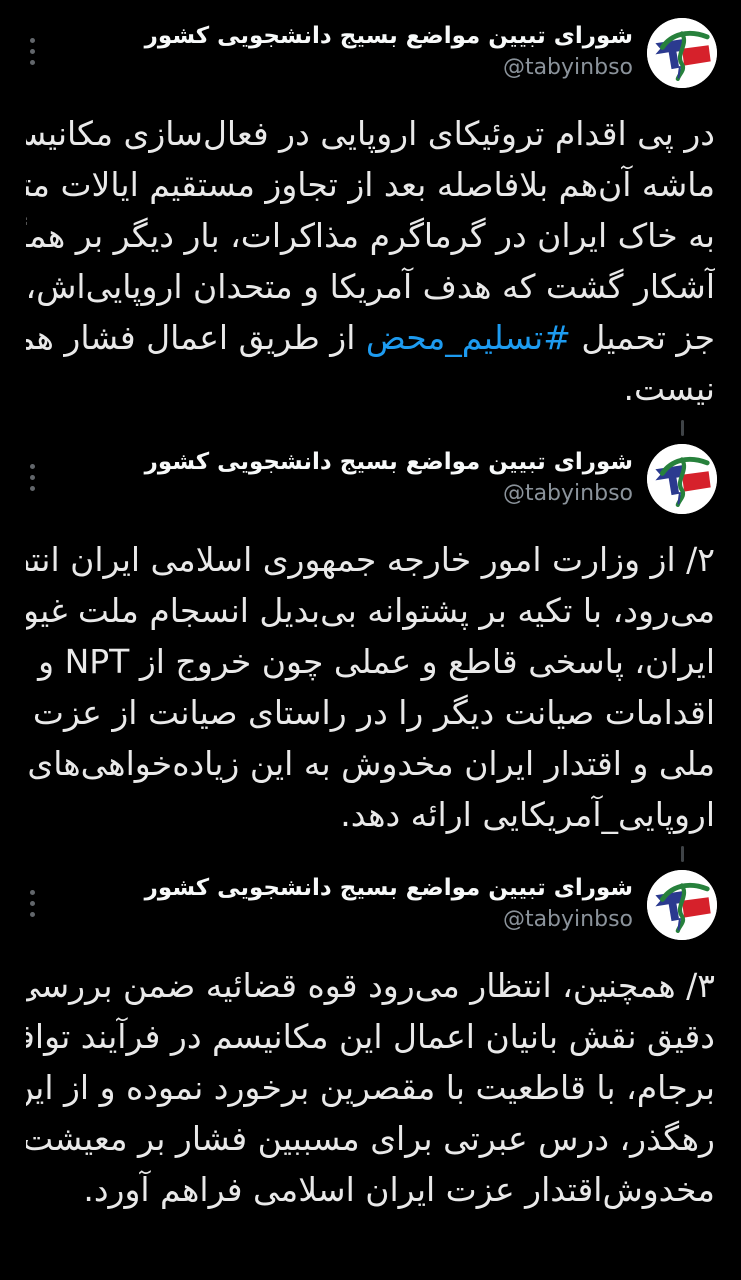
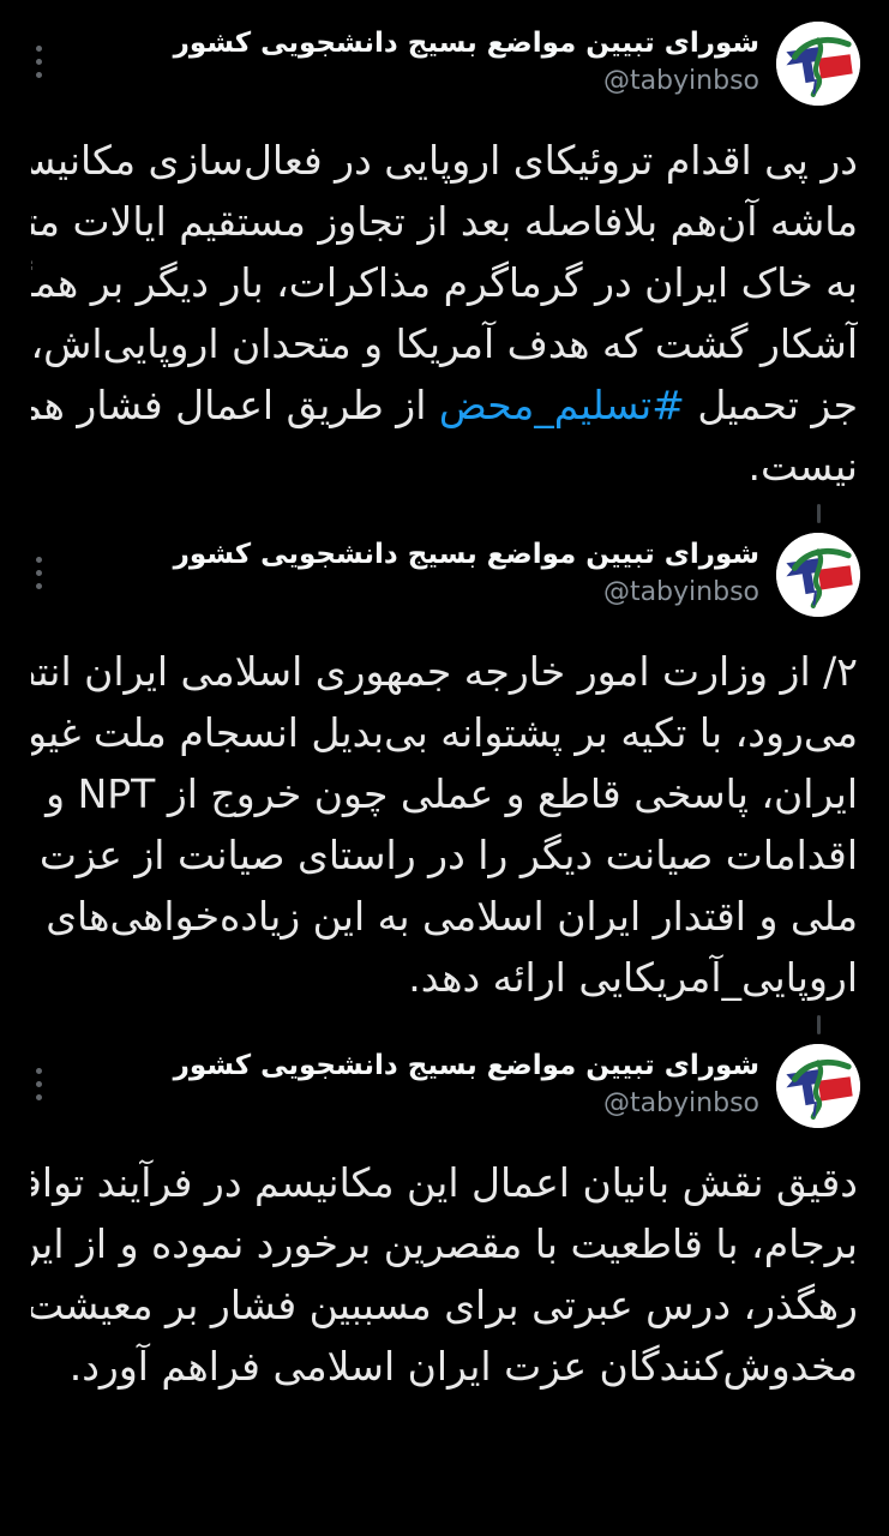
  شورای تبیین مواضع بسیج دانشجویی کشور
  @tabyinbso
  در پی اقدام تروئیکای اروپایی در فعال‌سازی مکانیس
  ماشه آن‌هم بلافاصله بعد از تجاوز مستقیم ایالات مت
  به خاک ایران در گرماگرم مذاکرات، بار دیگر بر هم
  آشکار گشت که هدف آمریکا و متحدان اروپایی‌اش،
  جز تحمیل #تسلیم_محض از طریق اعمال فشار هم
  نیست.
  شورای تبیین مواضع بسیج دانشجویی کشور
  @tabyinbso
  ۲/ از وزارت امور خارجه جمهوری اسلامی ایران انت
  می‌رود، با تکیه بر پشتوانه بی‌بدیل انسجام ملت غیو
  ایران، پاسخی قاطع و عملی چون خروج از NPT و
  اقدامات صیانت دیگر را در راستای صیانت از عزت
- ملی و اقتدار ایران مخدوش به این زیاده‌خواهی‌های
+ ملی و اقتدار ایران اسلامی به این زیاده‌خواهی‌های
  اروپایی_آمریکایی ارائه دهد.
  شورای تبیین مواضع بسیج دانشجویی کشور
  @tabyinbso
- ۳/ همچنین، انتظار می‌رود قوه قضائیه ضمن بررسی
  دقیق نقش بانیان اعمال این مکانیسم در فرآیند تواف
  برجام، با قاطعیت با مقصرین برخورد نموده و از ای
  رهگذر، درس عبرتی برای مسببین فشار بر معیشت
- مخدوش‌اقتدار عزت ایران اسلامی فراهم آورد.
+ مخدوش‌کنندگان عزت ایران اسلامی فراهم آورد.
